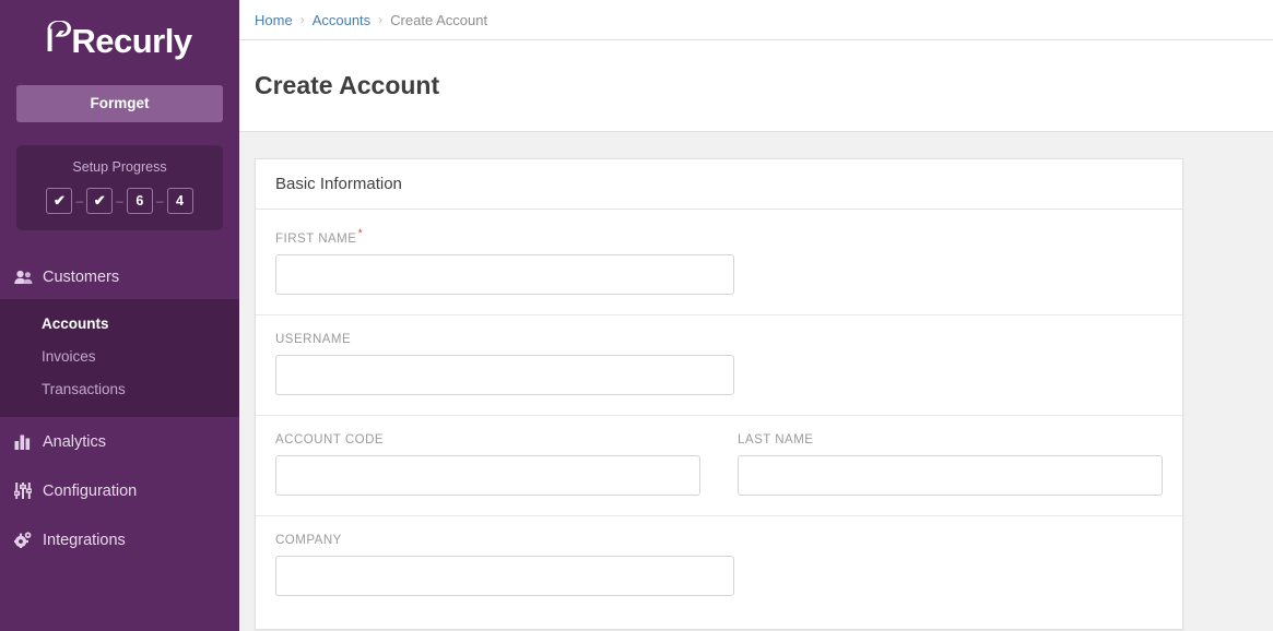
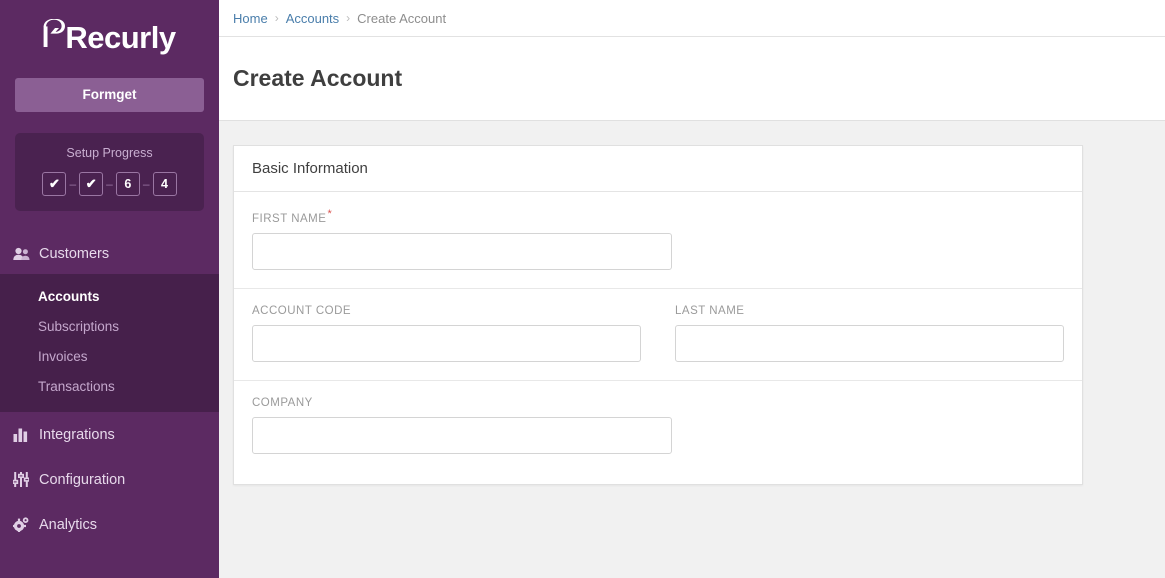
  Recurly
  Formget
  Setup Progress
  ✔
  –
  ✔
  –
  6
  –
  4
  Customers
  Accounts
+ Subscriptions
  Invoices
  Transactions
- Analytics
+ Integrations
  Configuration
- Integrations
+ Analytics
  Home
  ›
  Accounts
  ›
  Create Account
  Create Account
  Basic Information
  FIRST NAME*
- USERNAME
  ACCOUNT CODE
  LAST NAME
  COMPANY
